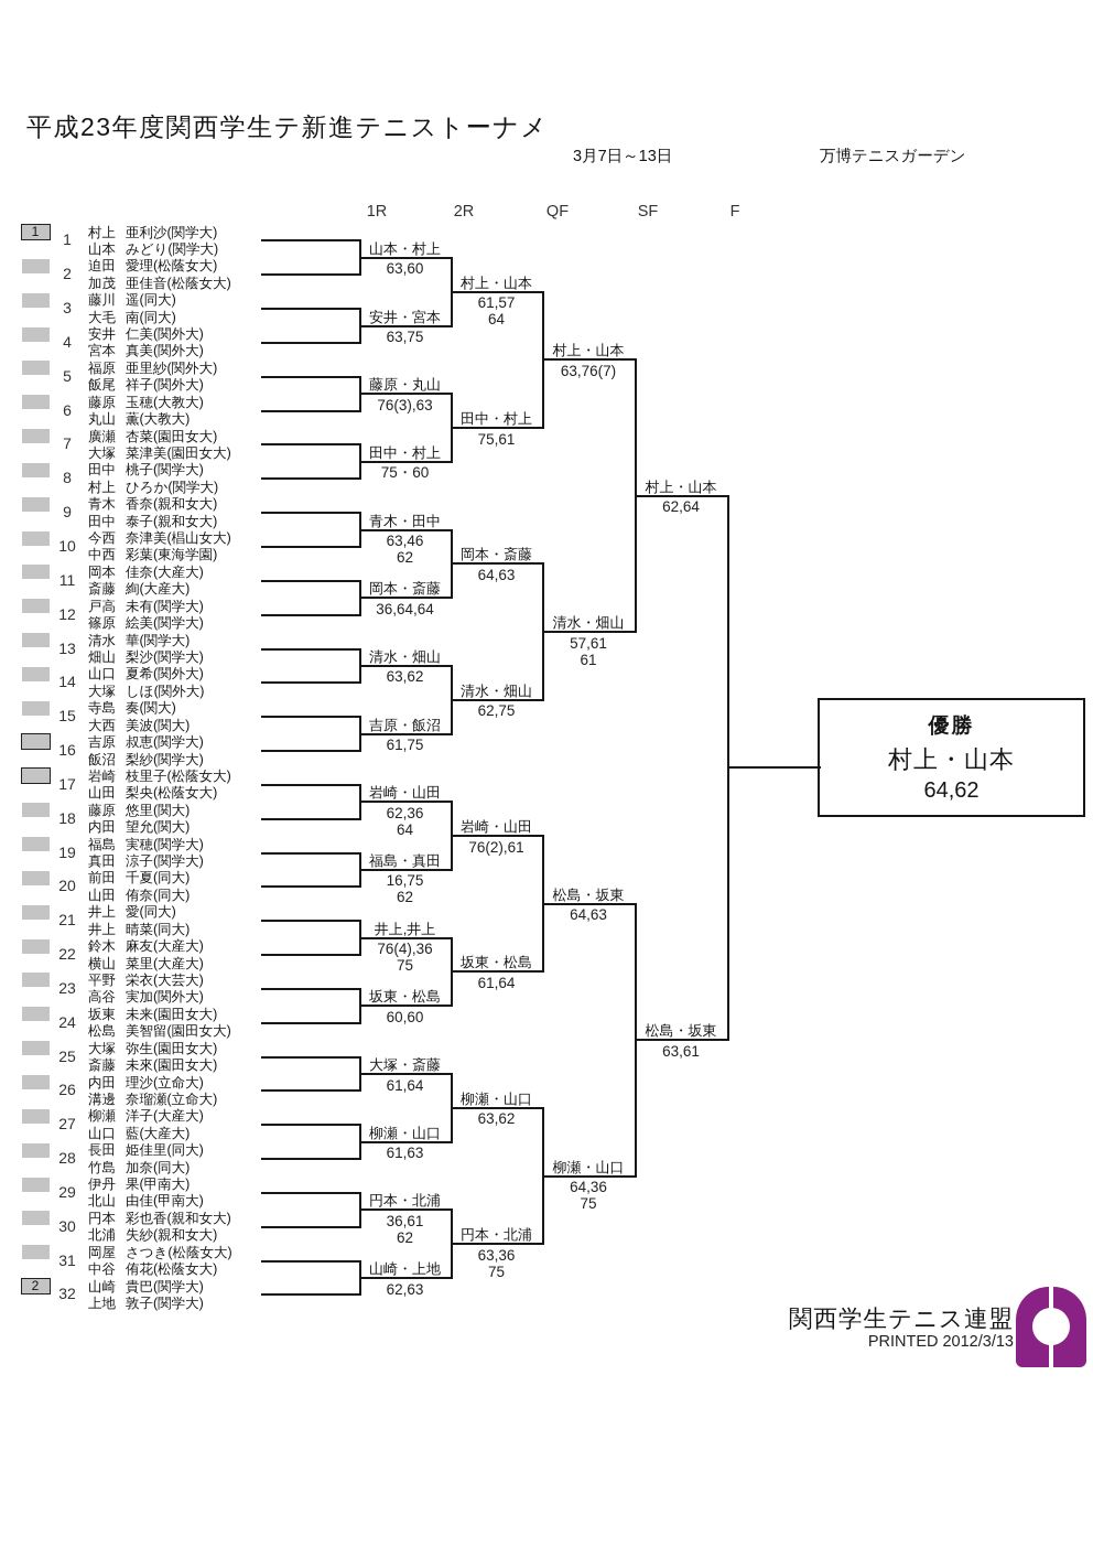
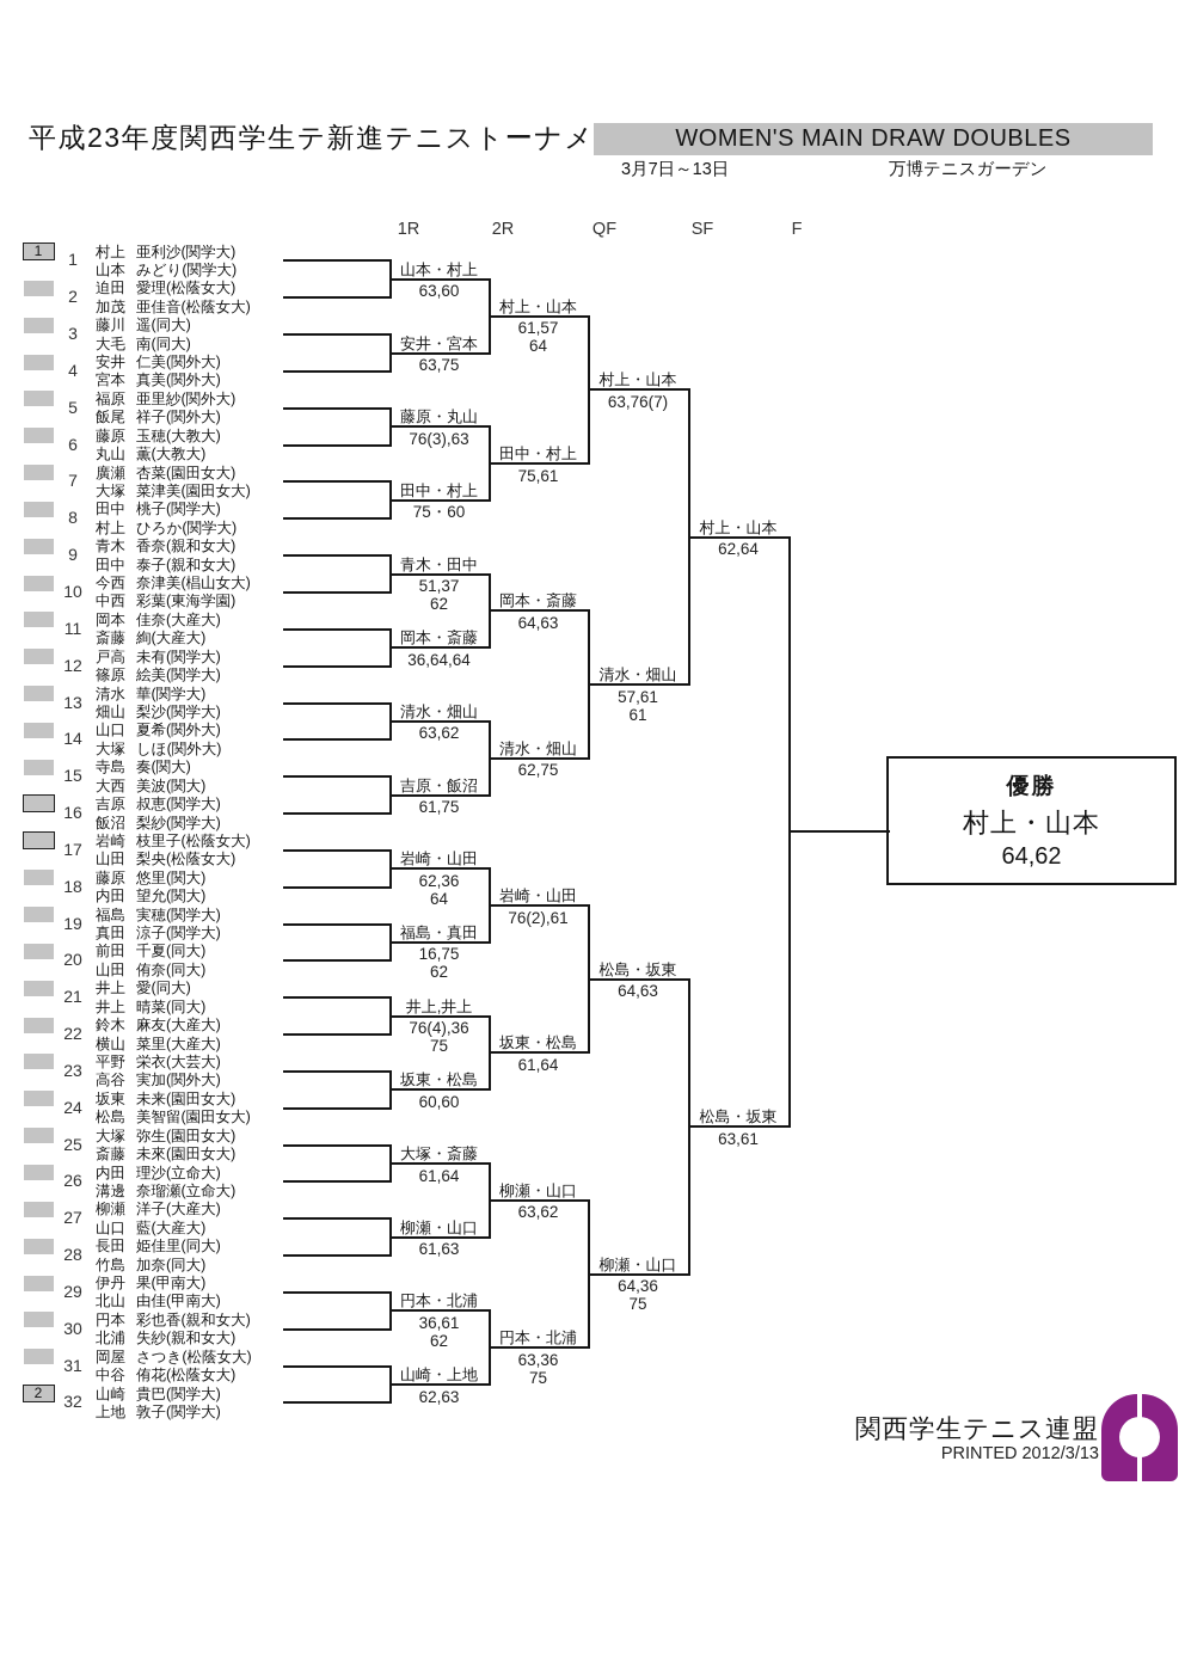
  平成23年度関西学生テ新進テニストーナメ
+ WOMEN'S MAIN DRAW DOUBLES
  3月7日～13日
  万博テニスガーデン
  1R
  2R
  QF
  SF
  F
  1
  1
  村上 亜利沙(関学大)
  山本 みどり(関学大)
  2
  迫田 愛理(松蔭女大)
  加茂 亜佳音(松蔭女大)
  3
  藤川 遥(同大)
  大毛 南(同大)
  4
  安井 仁美(関外大)
  宮本 真美(関外大)
  5
  福原 亜里紗(関外大)
  飯尾 祥子(関外大)
  6
  藤原 玉穂(大教大)
  丸山 薫(大教大)
  7
  廣瀬 杏菜(園田女大)
  大塚 菜津美(園田女大)
  8
  田中 桃子(関学大)
  村上 ひろか(関学大)
  9
  青木 香奈(親和女大)
  田中 泰子(親和女大)
  10
  今西 奈津美(椙山女大)
  中西 彩葉(東海学園)
  11
  岡本 佳奈(大産大)
  斎藤 絢(大産大)
  12
  戸高 未有(関学大)
  篠原 絵美(関学大)
  13
  清水 華(関学大)
  畑山 梨沙(関学大)
  14
  山口 夏希(関外大)
  大塚 しほ(関外大)
  15
  寺島 奏(関大)
  大西 美波(関大)
  16
  吉原 叔恵(関学大)
  飯沼 梨紗(関学大)
  17
  岩崎 枝里子(松蔭女大)
  山田 梨央(松蔭女大)
  18
  藤原 悠里(関大)
  内田 望允(関大)
  19
  福島 実穂(関学大)
  真田 涼子(関学大)
  20
  前田 千夏(同大)
  山田 侑奈(同大)
  21
  井上 愛(同大)
  井上 晴菜(同大)
  22
  鈴木 麻友(大産大)
  横山 菜里(大産大)
  23
  平野 栄衣(大芸大)
  高谷 実加(関外大)
  24
  坂東 未来(園田女大)
  松島 美智留(園田女大)
  25
  大塚 弥生(園田女大)
  斎藤 未來(園田女大)
  26
  内田 理沙(立命大)
  溝邊 奈瑠瀬(立命大)
  27
  柳瀬 洋子(大産大)
  山口 藍(大産大)
  28
  長田 姫佳里(同大)
  竹島 加奈(同大)
  29
  伊丹 果(甲南大)
  北山 由佳(甲南大)
  30
  円本 彩也香(親和女大)
  北浦 失紗(親和女大)
  31
  岡屋 さつき(松蔭女大)
  中谷 侑花(松蔭女大)
  2
  32
  山崎 貴巴(関学大)
  上地 敦子(関学大)
  山本・村上
  63,60
  安井・宮本
  63,75
  藤原・丸山
  76(3),63
  田中・村上
  75・60
  青木・田中
- 63,46
+ 51,37
  62
  岡本・斎藤
  36,64,64
  清水・畑山
  63,62
  吉原・飯沼
  61,75
  岩崎・山田
  62,36
  64
  福島・真田
  16,75
  62
  井上,井上
  76(4),36
  75
  坂東・松島
  60,60
  大塚・斎藤
  61,64
  柳瀬・山口
  61,63
  円本・北浦
  36,61
  62
  山崎・上地
  62,63
  村上・山本
  61,57
  64
  田中・村上
  75,61
  岡本・斎藤
  64,63
  清水・畑山
  62,75
  岩崎・山田
  76(2),61
  坂東・松島
  61,64
  柳瀬・山口
  63,62
  円本・北浦
  63,36
  75
  村上・山本
  63,76(7)
  清水・畑山
  57,61
  61
  松島・坂東
  64,63
  柳瀬・山口
  64,36
  75
  村上・山本
  62,64
  松島・坂東
  63,61
  優勝
  村上・山本
  64,62
  関西学生テニス連盟
  PRINTED 2012/3/13
